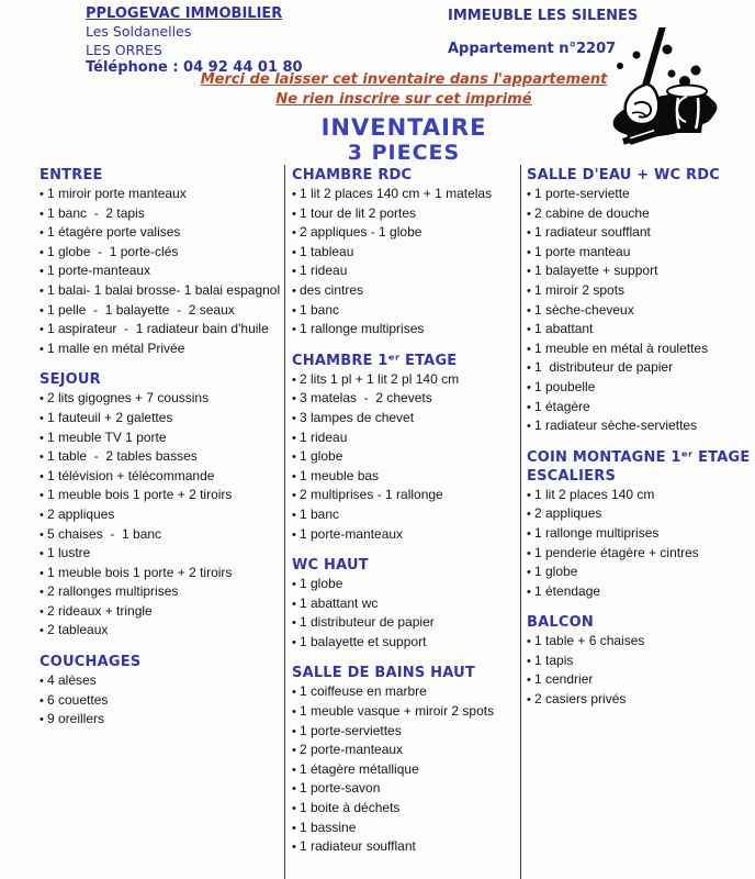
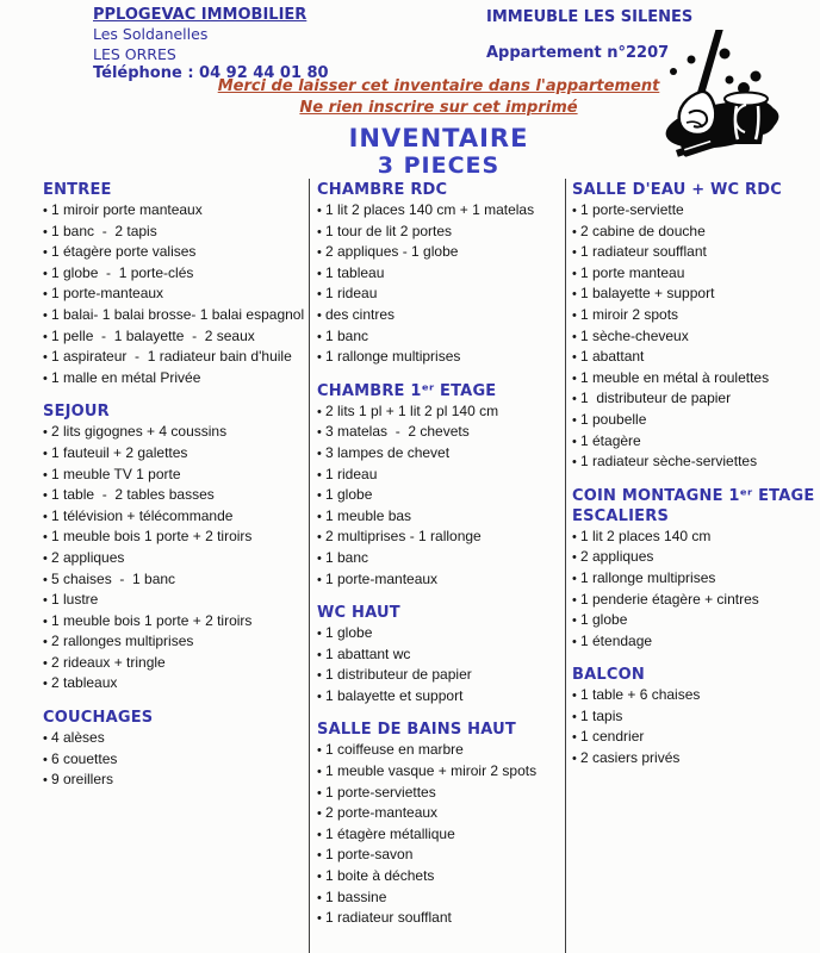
  PPLOGEVAC IMMOBILIER
  Les Soldanelles
  LES ORRES
  Téléphone : 04 92 44 01 80
  IMMEUBLE LES SILENES
  Appartement n°2207
  Merci de laisser cet inventaire dans l'appartement
  Ne rien inscrire sur cet imprimé
  INVENTAIRE
  3 PIECES
  ENTREE
  • 1 miroir porte manteaux
  • 1 banc - 2 tapis
  • 1 étagère porte valises
  • 1 globe - 1 porte-clés
  • 1 porte-manteaux
  • 1 balai- 1 balai brosse- 1 balai espagnol
  • 1 pelle - 1 balayette - 2 seaux
  • 1 aspirateur - 1 radiateur bain d'huile
  • 1 malle en métal Privée
  SEJOUR
- • 2 lits gigognes + 7 coussins
+ • 2 lits gigognes + 4 coussins
  • 1 fauteuil + 2 galettes
  • 1 meuble TV 1 porte
  • 1 table - 2 tables basses
  • 1 télévision + télécommande
  • 1 meuble bois 1 porte + 2 tiroirs
  • 2 appliques
  • 5 chaises - 1 banc
  • 1 lustre
  • 1 meuble bois 1 porte + 2 tiroirs
  • 2 rallonges multiprises
  • 2 rideaux + tringle
  • 2 tableaux
  COUCHAGES
  • 4 alèses
  • 6 couettes
  • 9 oreillers
  CHAMBRE RDC
  • 1 lit 2 places 140 cm + 1 matelas
  • 1 tour de lit 2 portes
  • 2 appliques - 1 globe
  • 1 tableau
  • 1 rideau
  • des cintres
  • 1 banc
  • 1 rallonge multiprises
  CHAMBRE 1ᵉʳ ETAGE
  • 2 lits 1 pl + 1 lit 2 pl 140 cm
  • 3 matelas - 2 chevets
  • 3 lampes de chevet
  • 1 rideau
  • 1 globe
  • 1 meuble bas
  • 2 multiprises - 1 rallonge
  • 1 banc
  • 1 porte-manteaux
  WC HAUT
  • 1 globe
  • 1 abattant wc
  • 1 distributeur de papier
  • 1 balayette et support
  SALLE DE BAINS HAUT
  • 1 coiffeuse en marbre
  • 1 meuble vasque + miroir 2 spots
  • 1 porte-serviettes
  • 2 porte-manteaux
  • 1 étagère métallique
  • 1 porte-savon
  • 1 boite à déchets
  • 1 bassine
  • 1 radiateur soufflant
  SALLE D'EAU + WC RDC
  • 1 porte-serviette
  • 2 cabine de douche
  • 1 radiateur soufflant
  • 1 porte manteau
  • 1 balayette + support
  • 1 miroir 2 spots
  • 1 sèche-cheveux
  • 1 abattant
  • 1 meuble en métal à roulettes
  • 1 distributeur de papier
  • 1 poubelle
  • 1 étagère
  • 1 radiateur sèche-serviettes
  COIN MONTAGNE 1ᵉʳ ETAGE
  ESCALIERS
  • 1 lit 2 places 140 cm
  • 2 appliques
  • 1 rallonge multiprises
  • 1 penderie étagère + cintres
  • 1 globe
  • 1 étendage
  BALCON
  • 1 table + 6 chaises
  • 1 tapis
  • 1 cendrier
  • 2 casiers privés
